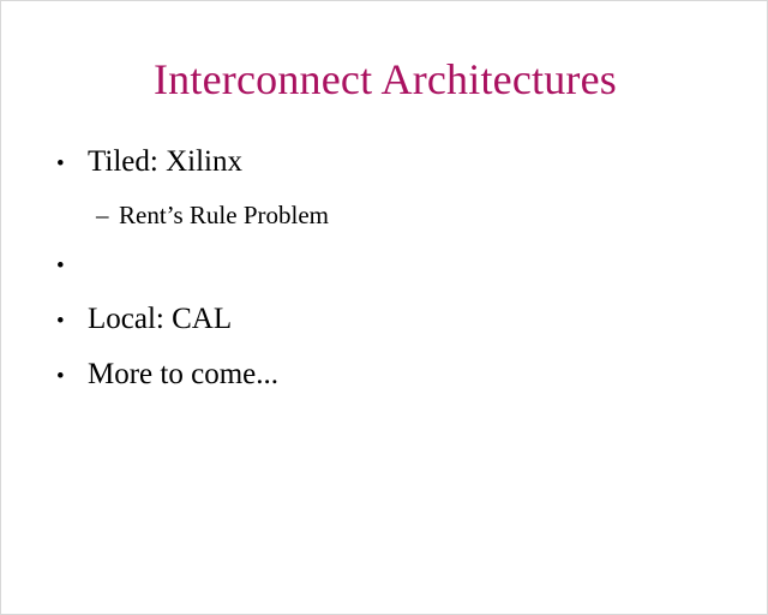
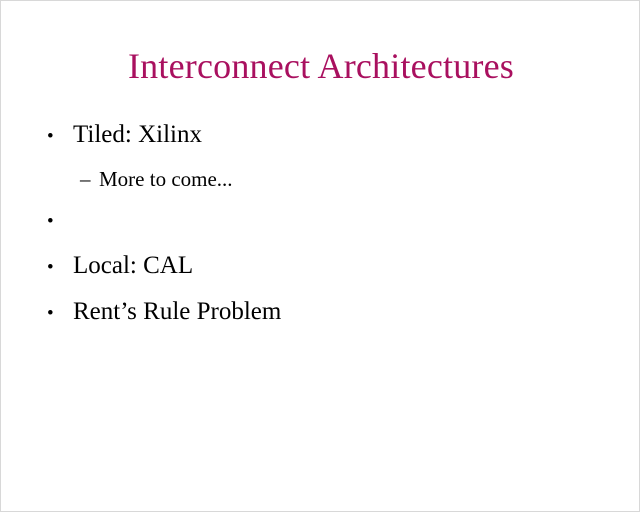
  Interconnect Architectures
  •
  Tiled: Xilinx
  –
- Rent’s Rule Problem
+ More to come...
  •
  •
  Local: CAL
  •
- More to come...
+ Rent’s Rule Problem
